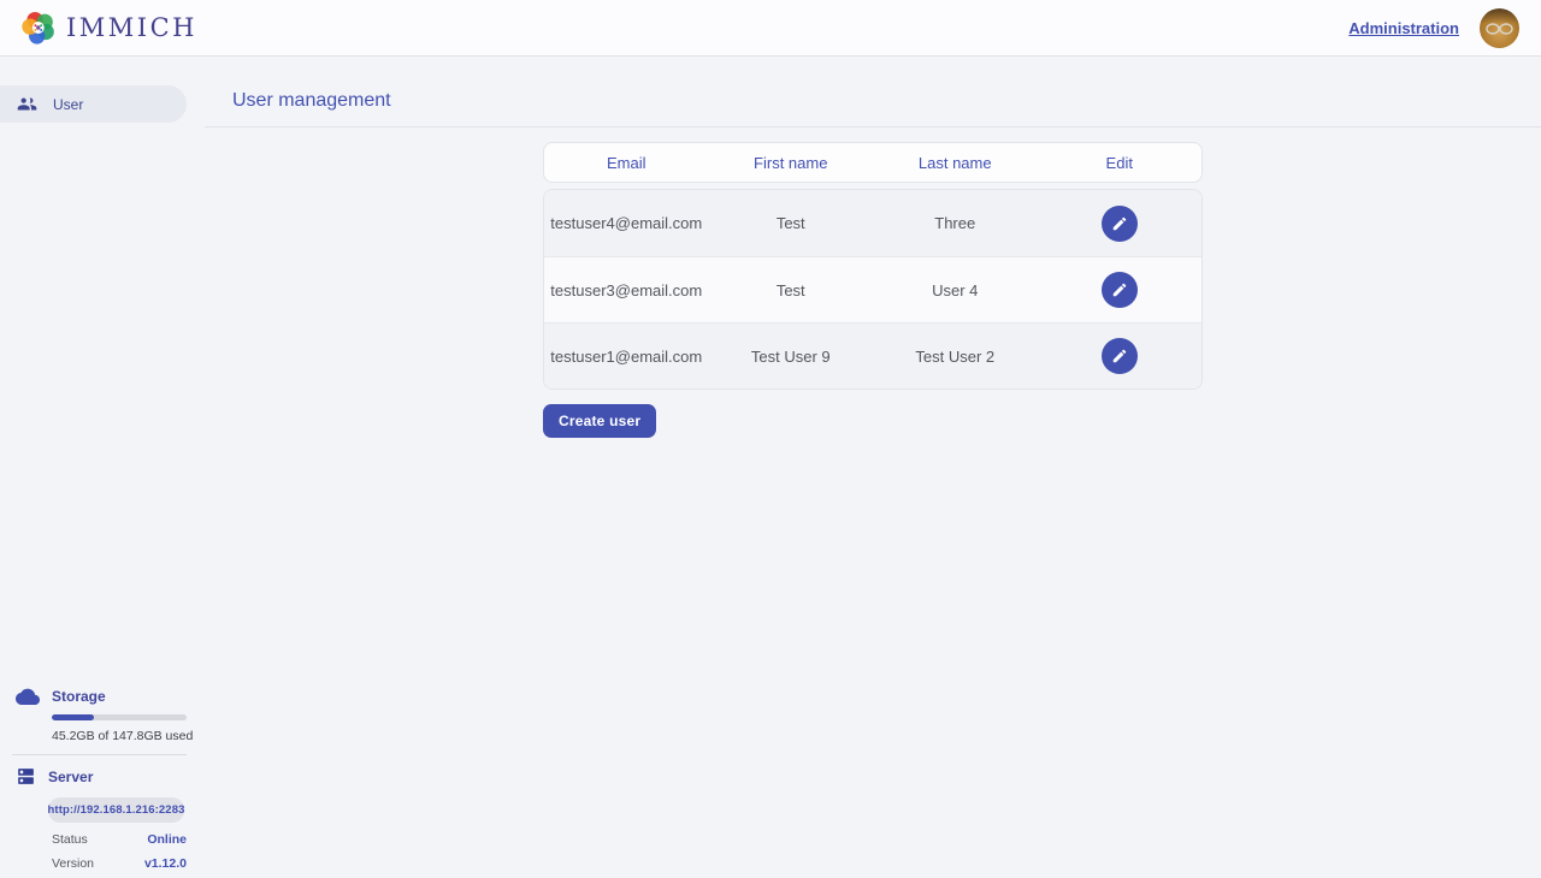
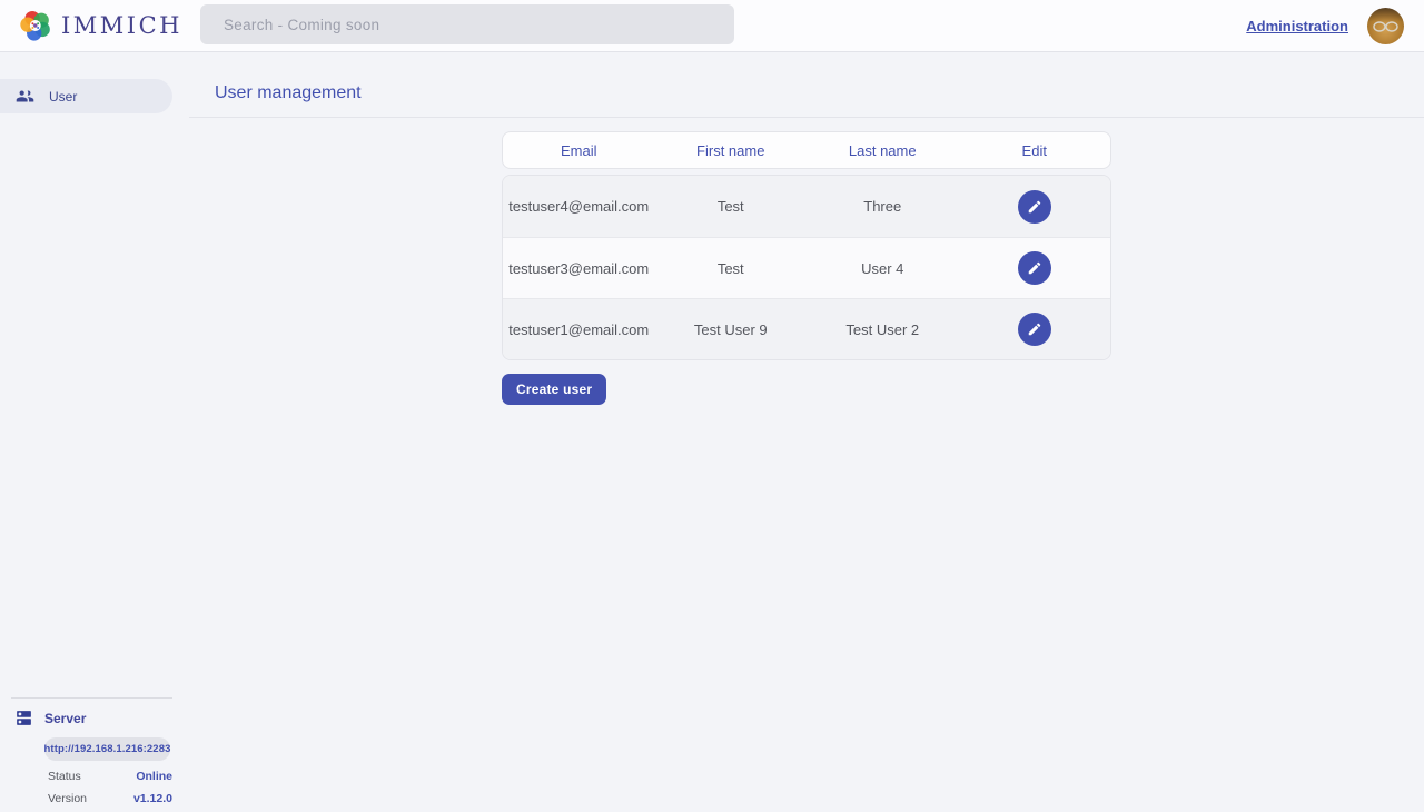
  IMMICH
+ Search - Coming soon
  Administration
  User
- Storage
- 45.2GB of 147.8GB used
  Server
  http://192.168.1.216:2283
  Status
  Online
  Version
  v1.12.0
  User management
  Email
  First name
  Last name
  Edit
  testuser4@email.com
  Test
  Three
  testuser3@email.com
  Test
  User 4
  testuser1@email.com
  Test User 9
  Test User 2
  Create user
